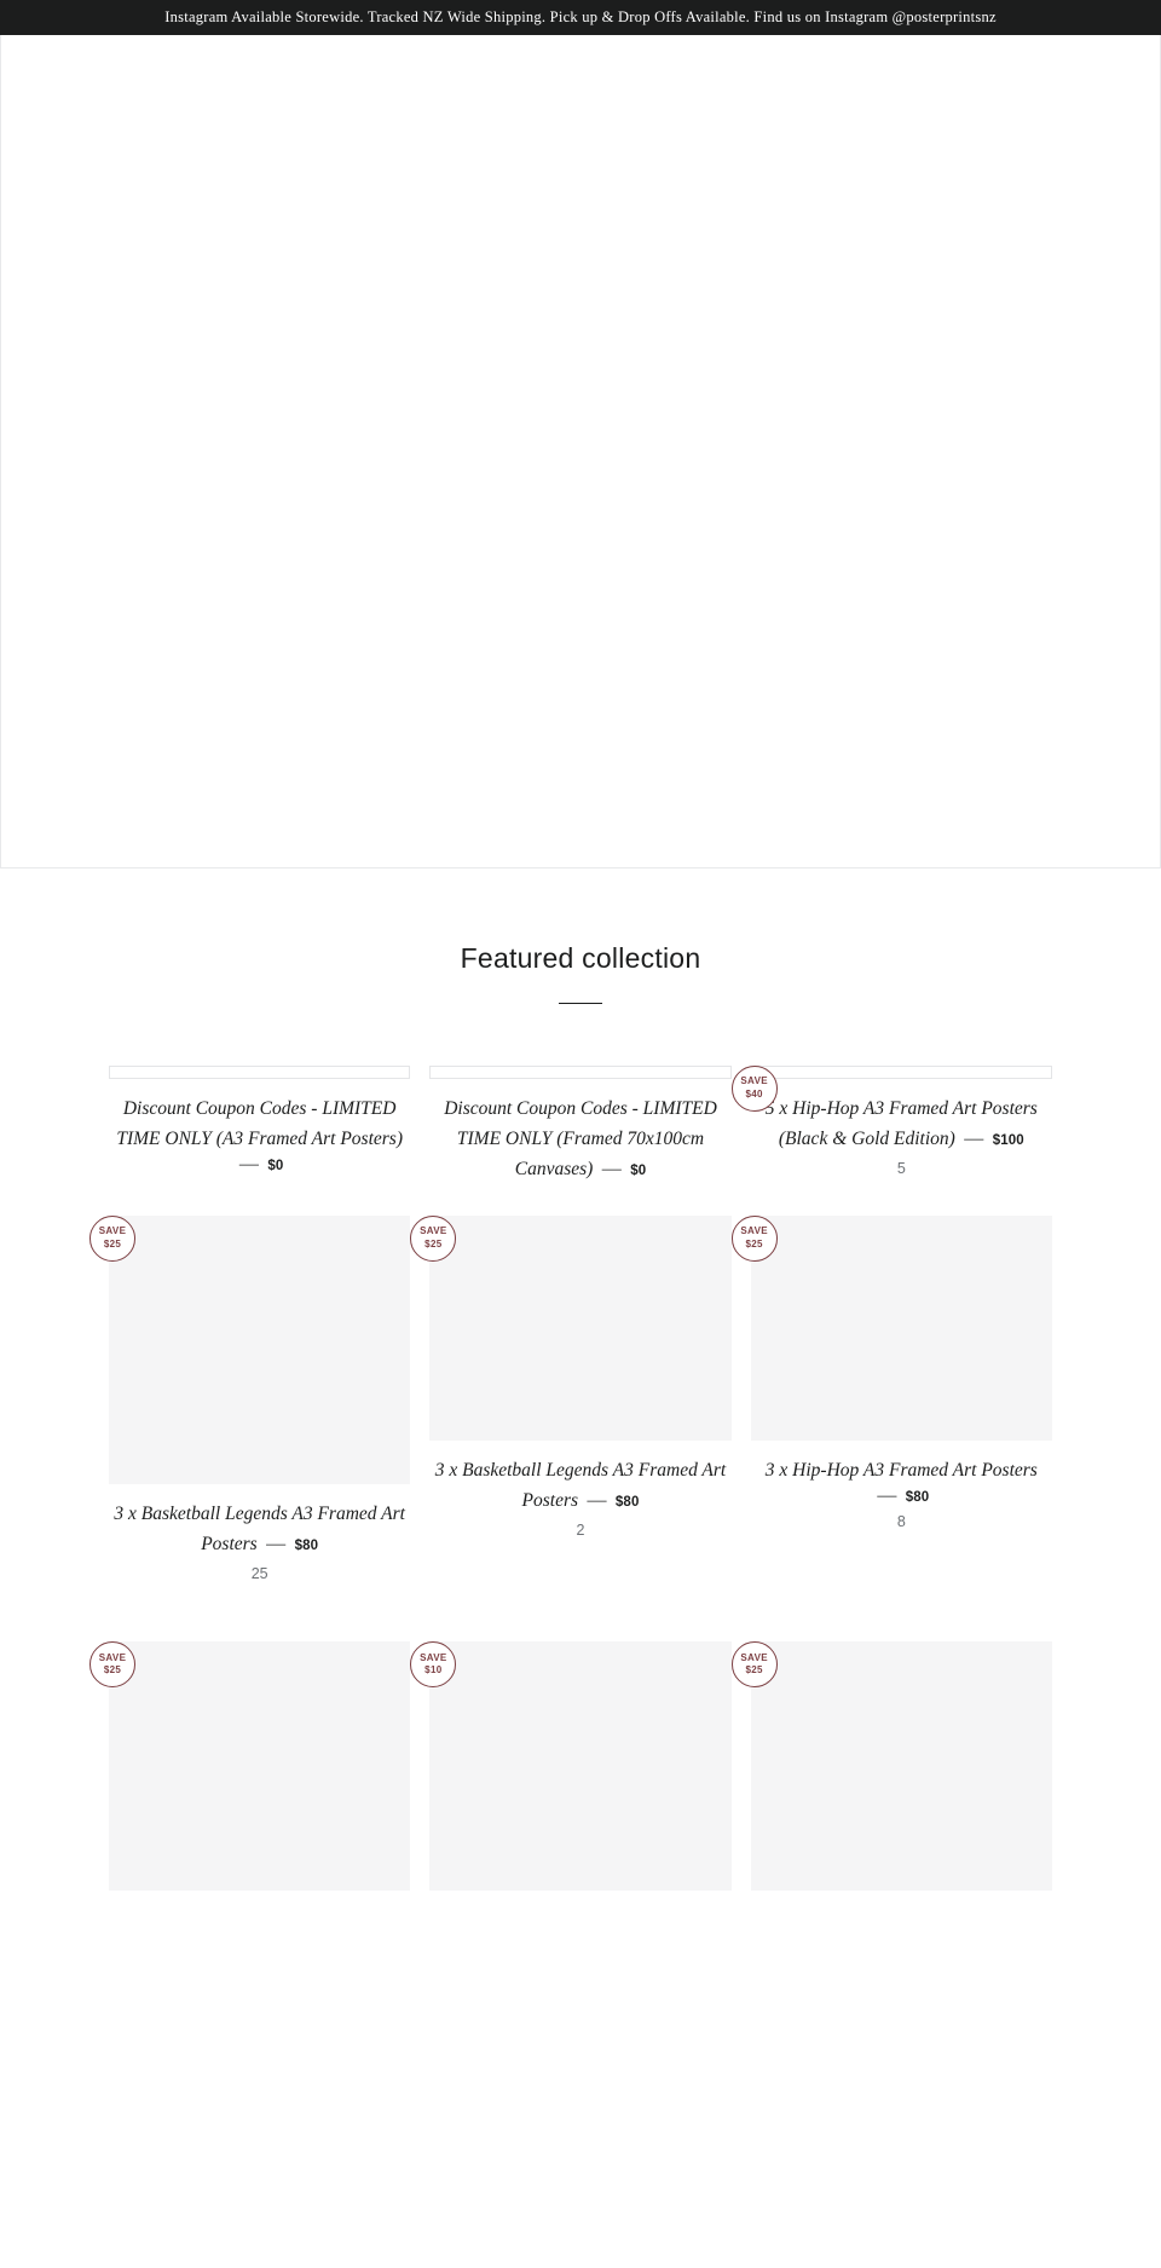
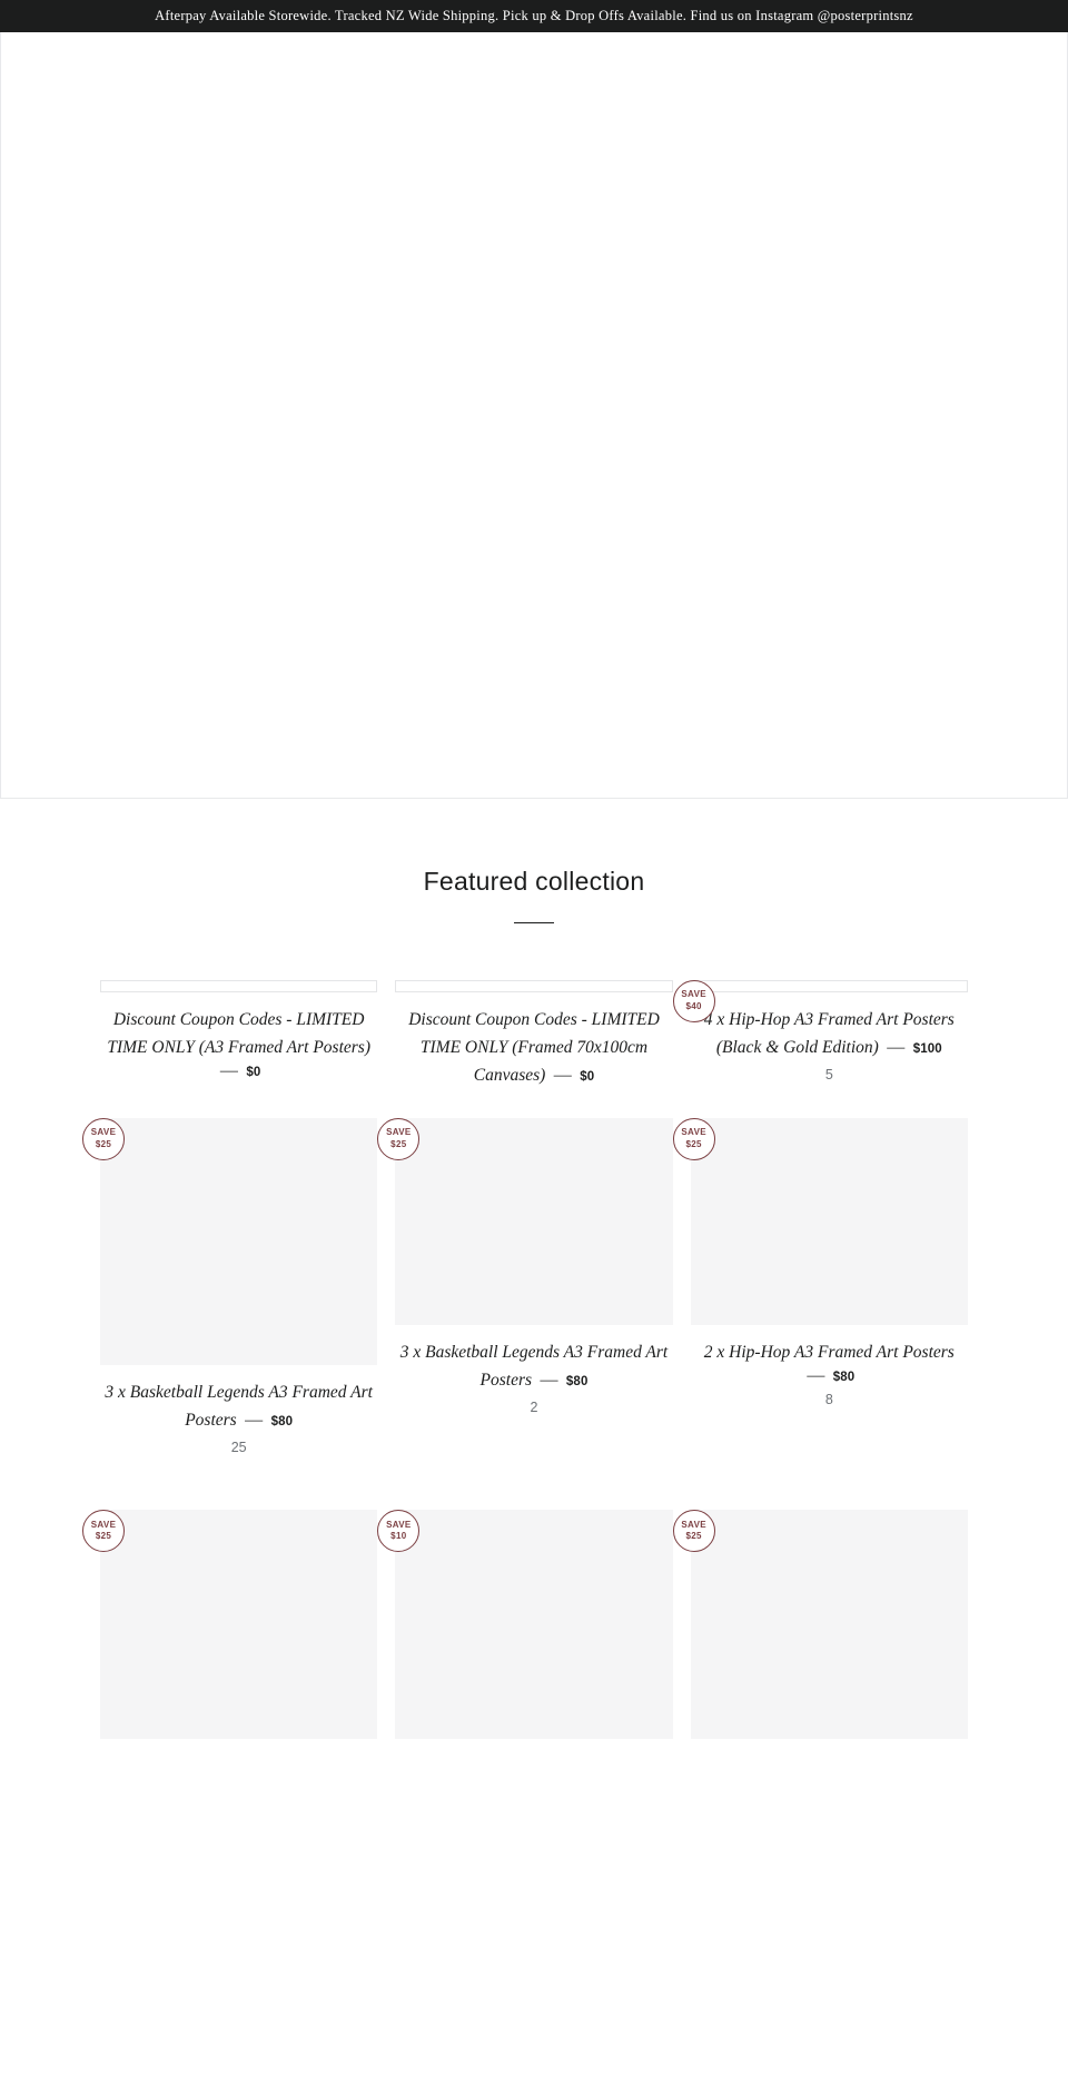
- Instagram Available Storewide. Tracked NZ Wide Shipping. Pick up & Drop Offs Available. Find us on Instagram @posterprintsnz
+ Afterpay Available Storewide. Tracked NZ Wide Shipping. Pick up & Drop Offs Available. Find us on Instagram @posterprintsnz
  Featured collection
  Discount Coupon Codes - LIMITED TIME ONLY (A3 Framed Art Posters) — $0
  Discount Coupon Codes - LIMITED TIME ONLY (Framed 70x100cm Canvases) — $0
  SAVE
  $40
- 5 x Hip-Hop A3 Framed Art Posters (Black & Gold Edition) — $100
+ 4 x Hip-Hop A3 Framed Art Posters (Black & Gold Edition) — $100
  5
  SAVE
  $25
  3 x Basketball Legends A3 Framed Art Posters — $80
  25
  SAVE
  $25
  3 x Basketball Legends A3 Framed Art Posters — $80
  2
  SAVE
  $25
- 3 x Hip-Hop A3 Framed Art Posters — $80
+ 2 x Hip-Hop A3 Framed Art Posters — $80
  8
  SAVE
  $25
  SAVE
  $10
  SAVE
  $25
